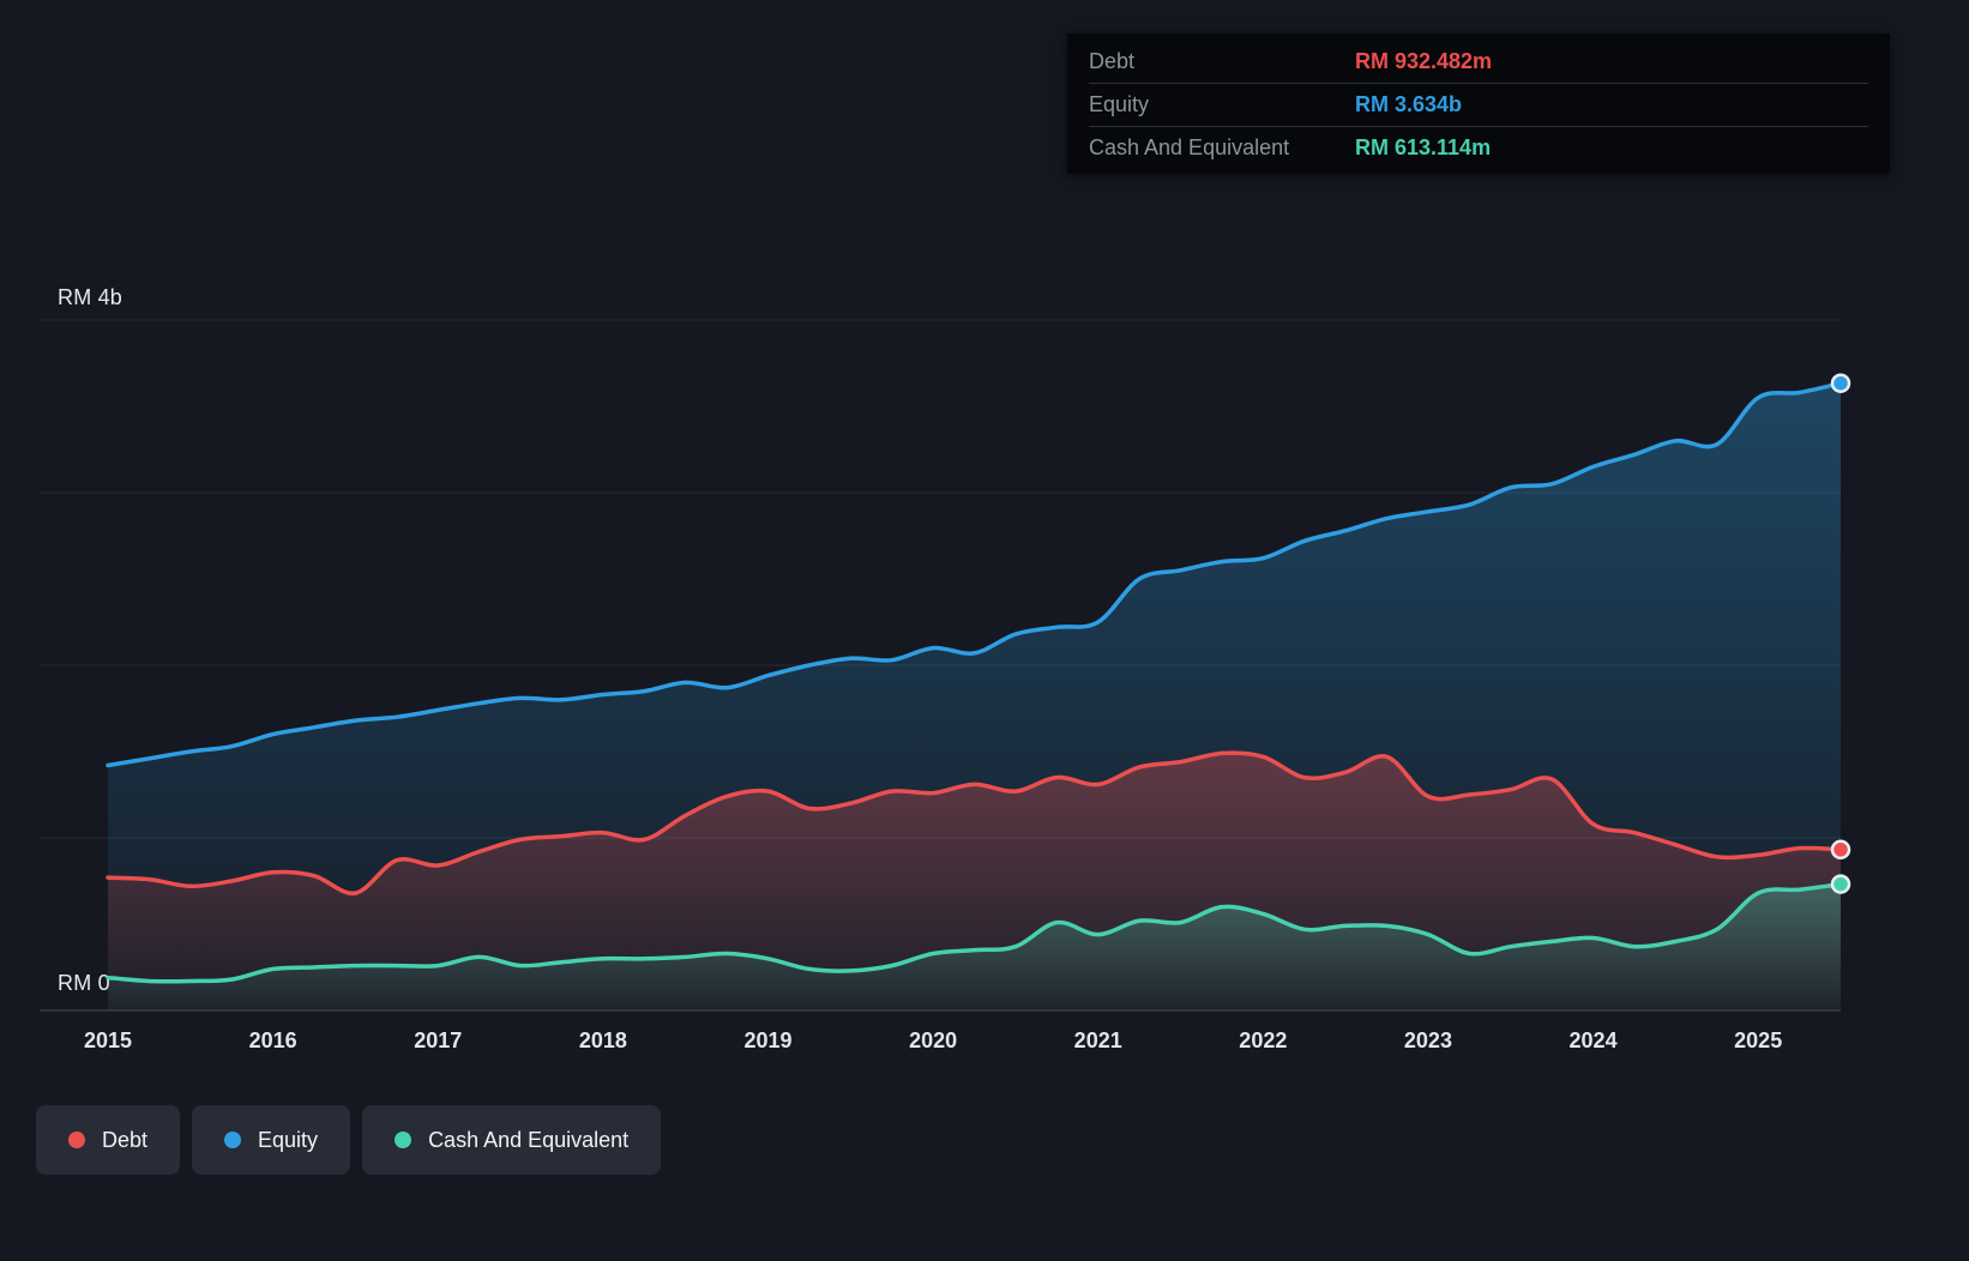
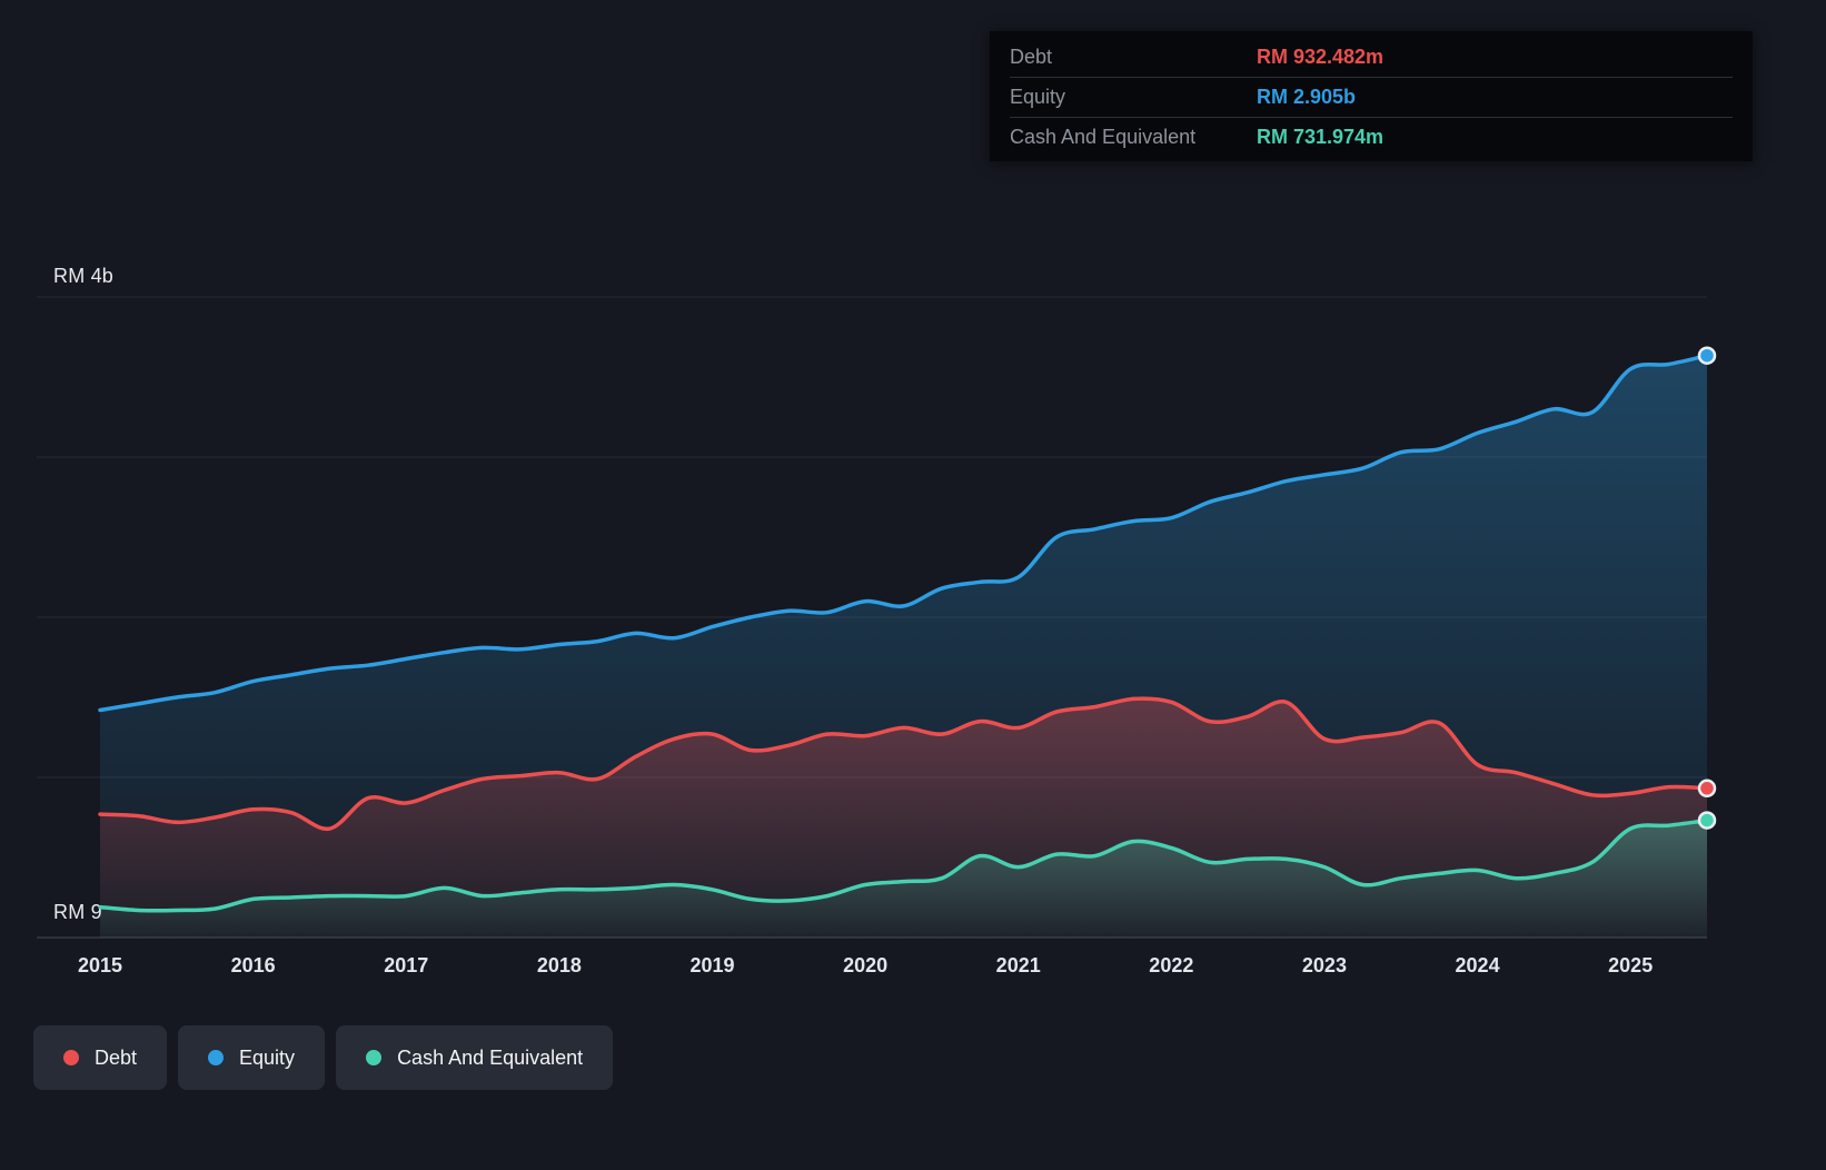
  RM 4b
- RM 0
+ RM 9
  2015
  2016
  2017
  2018
  2019
  2020
  2021
  2022
  2023
  2024
  2025
  Debt
  RM 932.482m
  Equity
- RM 3.634b
+ RM 2.905b
  Cash And Equivalent
- RM 613.114m
+ RM 731.974m
  Debt
  Equity
  Cash And Equivalent
